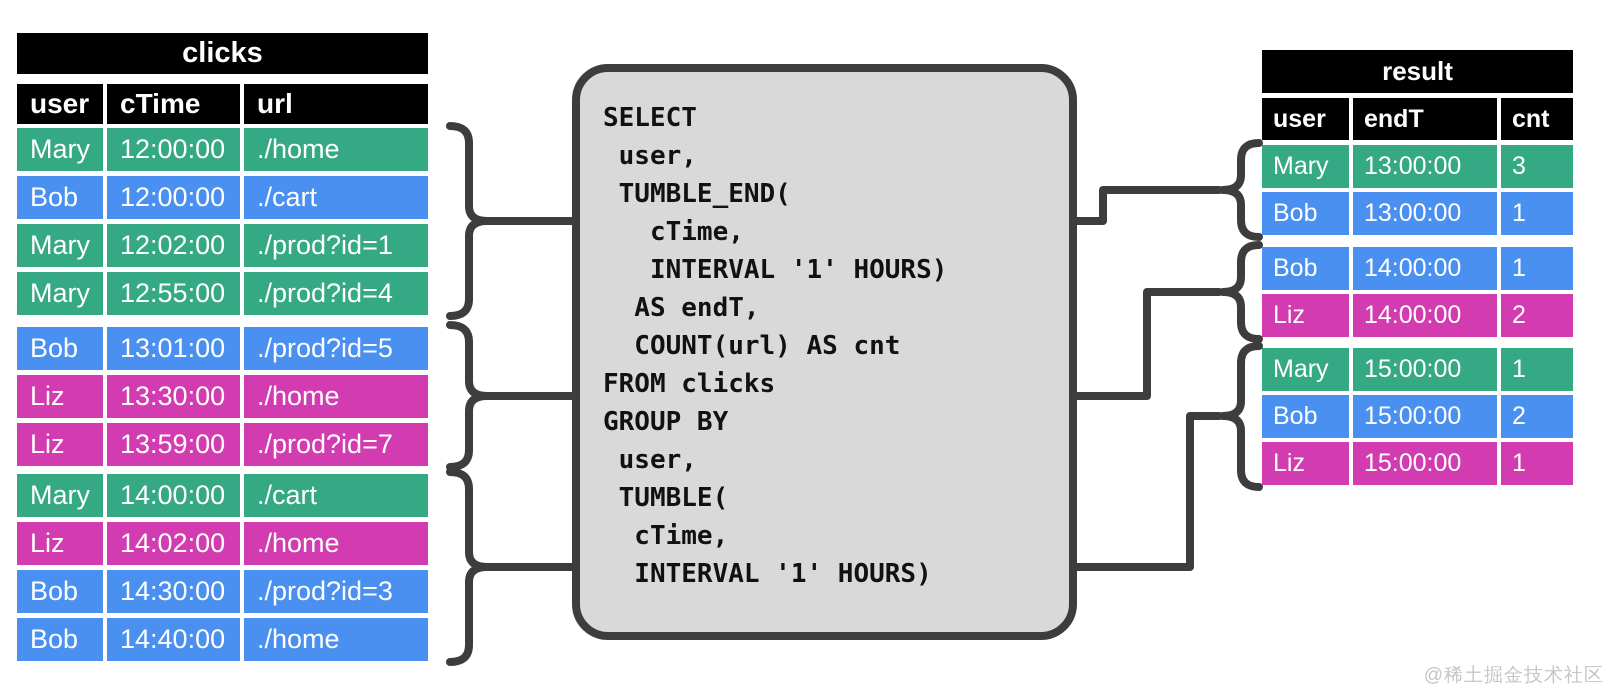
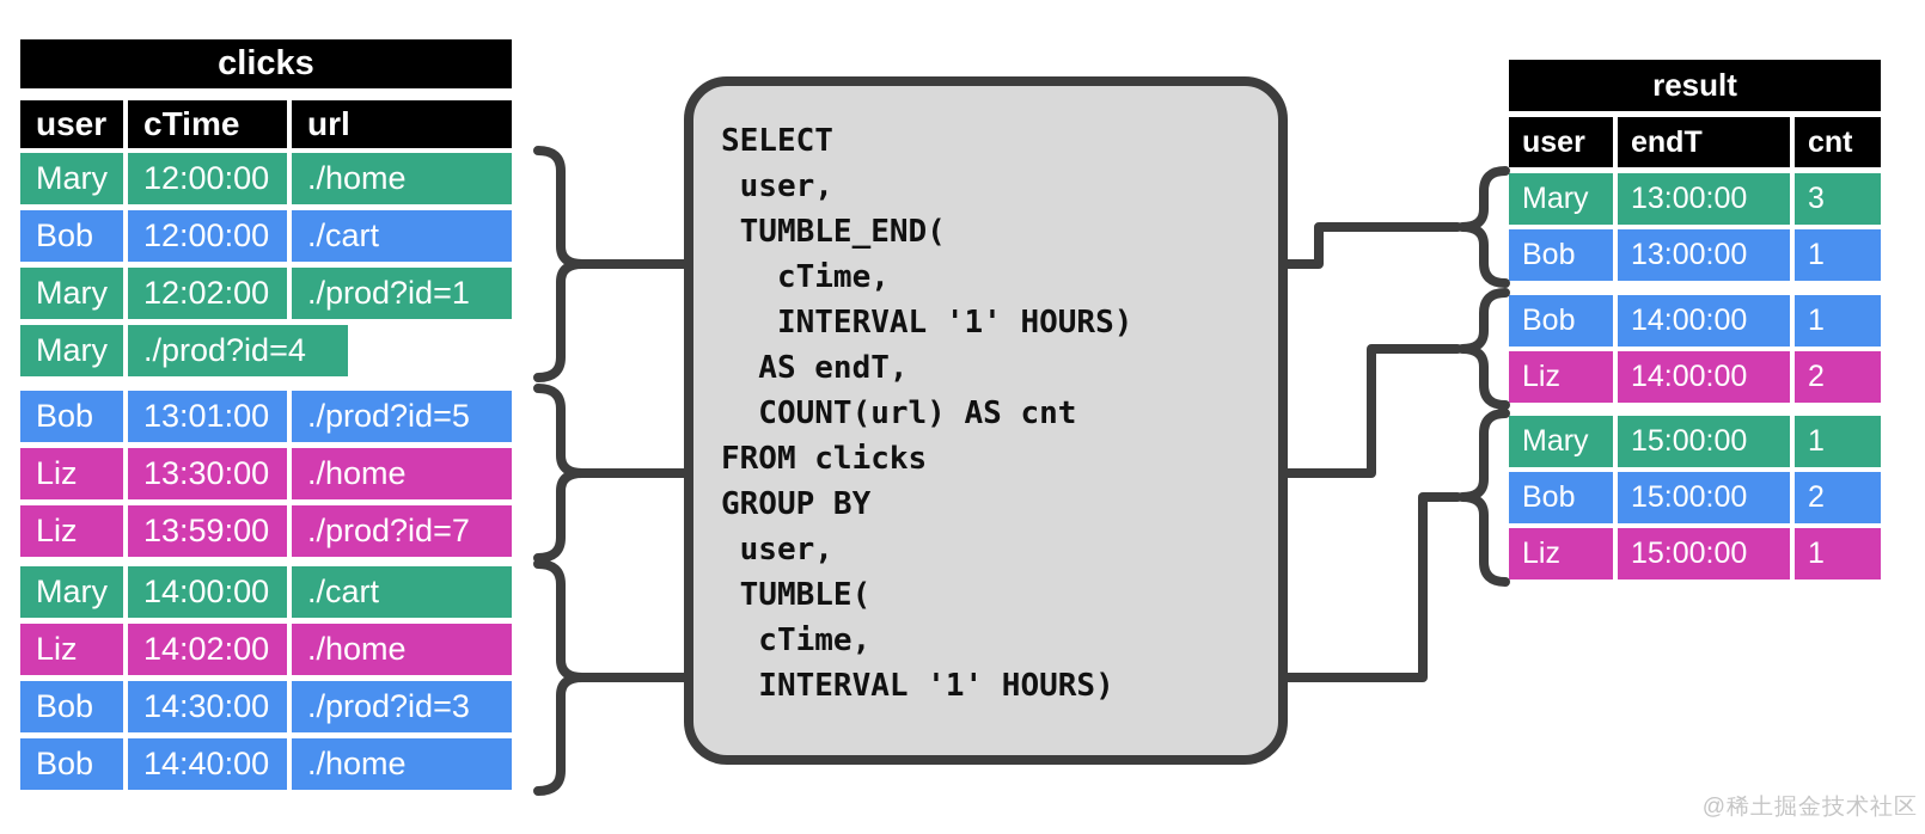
  clicks
  user
  cTime
  url
  Mary
  12:00:00
  ./home
  Bob
  12:00:00
  ./cart
  Mary
  12:02:00
  ./prod?id=1
  Mary
- 12:55:00
  ./prod?id=4
  Bob
  13:01:00
  ./prod?id=5
  Liz
  13:30:00
  ./home
  Liz
  13:59:00
  ./prod?id=7
  Mary
  14:00:00
  ./cart
  Liz
  14:02:00
  ./home
  Bob
  14:30:00
  ./prod?id=3
  Bob
  14:40:00
  ./home
  SELECT
  user,
  TUMBLE_END(
  cTime,
  INTERVAL '1' HOURS)
  AS endT,
  COUNT(url) AS cnt
  FROM clicks
  GROUP BY
  user,
  TUMBLE(
  cTime,
  INTERVAL '1' HOURS)
  result
  user
  endT
  cnt
  Mary
  13:00:00
  3
  Bob
  13:00:00
  1
  Bob
  14:00:00
  1
  Liz
  14:00:00
  2
  Mary
  15:00:00
  1
  Bob
  15:00:00
  2
  Liz
  15:00:00
  1
  @稀土掘金技术社区
